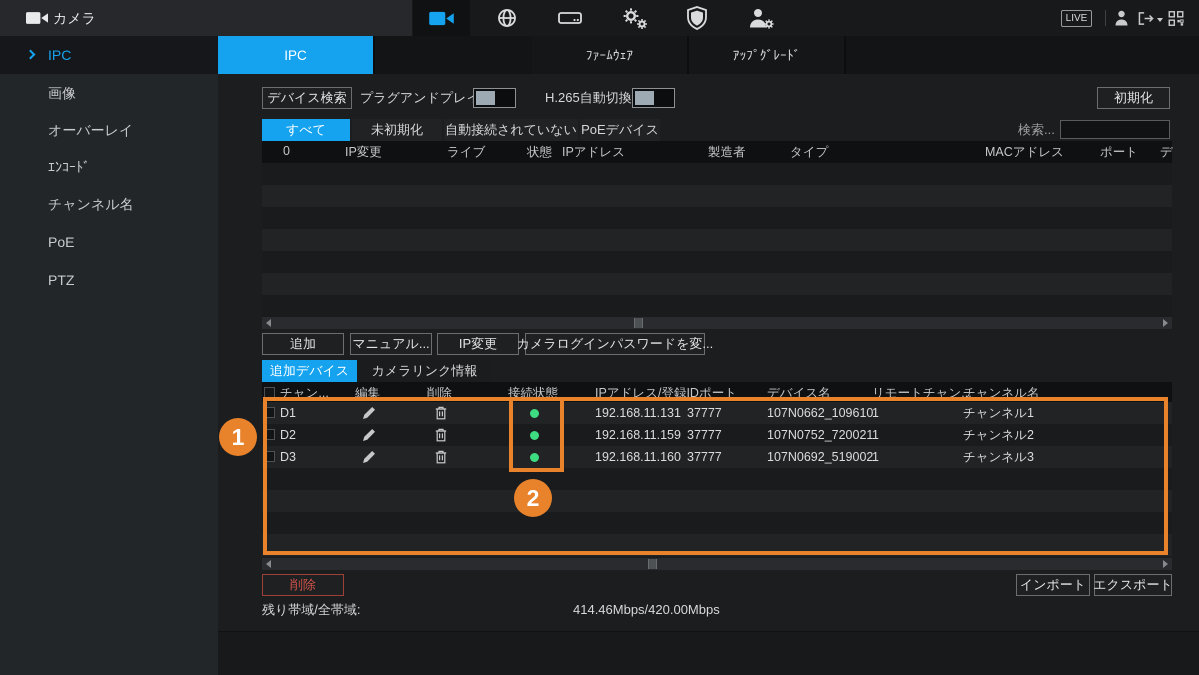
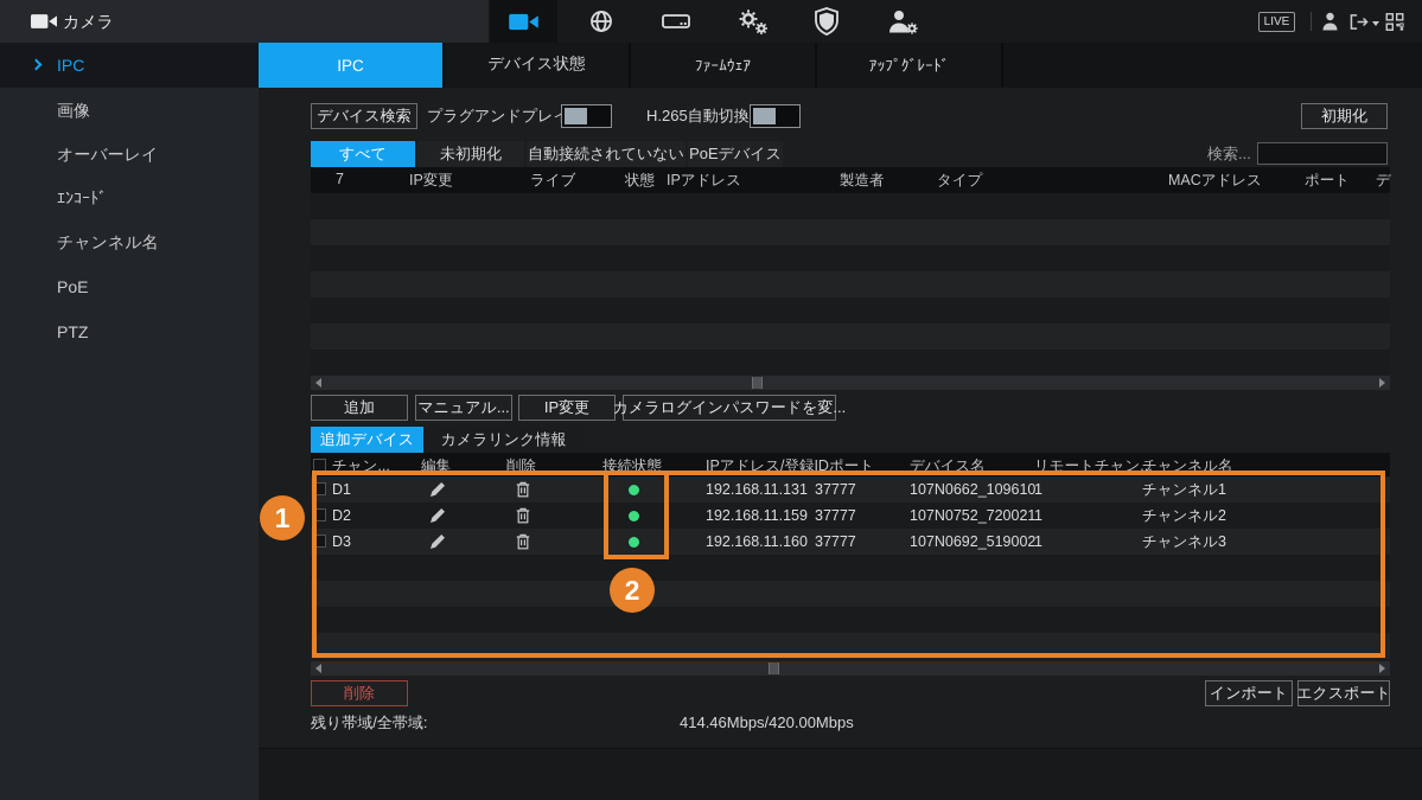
  カメラ
  LIVE
  IPC
+ デバイス状態
  ﾌｧｰﾑｳｪｱ
  ｱｯﾌﾟｸﾞﾚｰﾄﾞ
  IPC
  画像
  オーバーレイ
  ｴﾝｺｰﾄﾞ
  チャンネル名
  PoE
  PTZ
  デバイス検索
  プラグアンドプレ
  H.265自動切換
  初期化
  すべて
  未初期化
  自動接続されていない
  PoEデバイス
  検索...
- 0
+ 7
  IP変更
  ライブ
  状態
  IPアドレス
  製造者
  タイプ
  MACアドレス
  ポート
  デ
  追加
  マニュアル...
  IP変更
  カメラログインパスワードを変...
  追加デバイス
  カメラリンク情報
  チャン...
  編集
  削除
  接続状態
  IPアドレス/登録IDポート
  デバイス名
  リモートチャン...
  チャンネル名
  D1
  192.168.11.131
  37777
  107N0662_109610
  1
  チャンネル1
  D2
  192.168.11.159
  37777
  107N0752_720021
  1
  チャンネル2
  D3
  192.168.11.160
  37777
  107N0692_519002
  1
  チャンネル3
  削除
  インポート
  エクスポート
  残り帯域/全帯域:
  414.46Mbps/420.00Mbps
  1
  2
